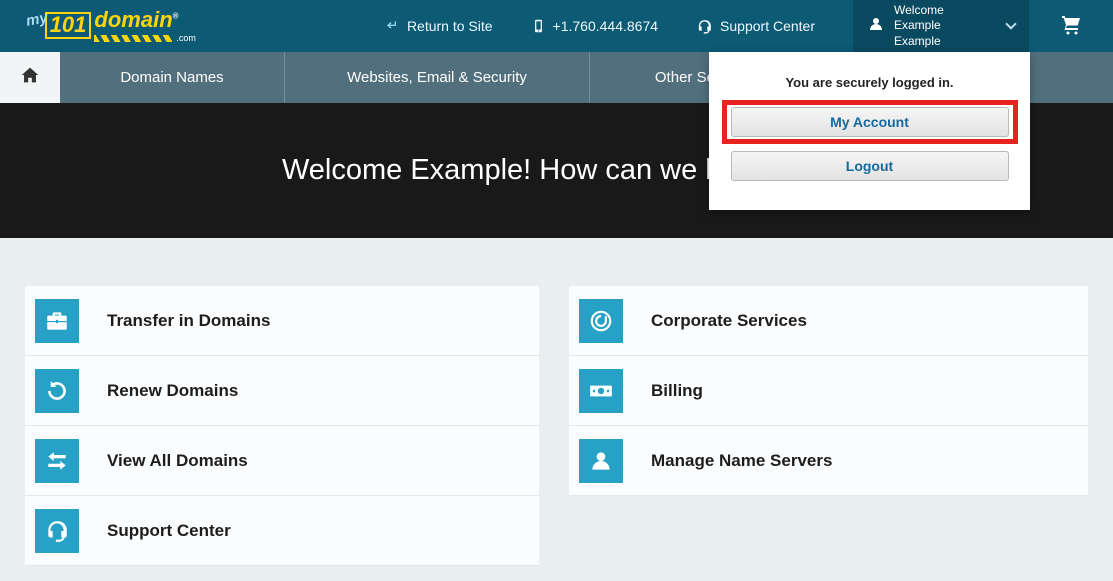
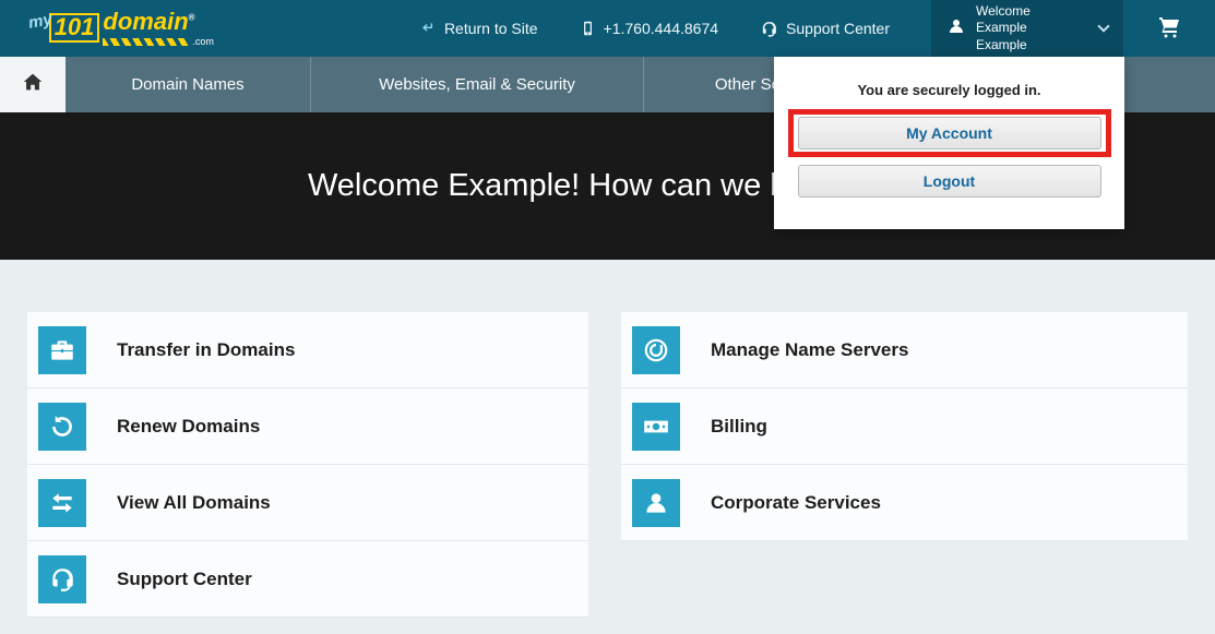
  101
  domain®
  .com
  Return to Site
  +1.760.444.8674
  Support Center
  Welcome
  Example Example
  Domain Names
  Websites, Email & Security
  Welcome Example! How can we
  Transfer in Domains
  Renew Domains
  View All Domains
  Support Center
- Corporate Services
+ Manage Name Servers
  Billing
- Manage Name Servers
+ Corporate Services
  You are securely logged in.
  My Account
  Logout
